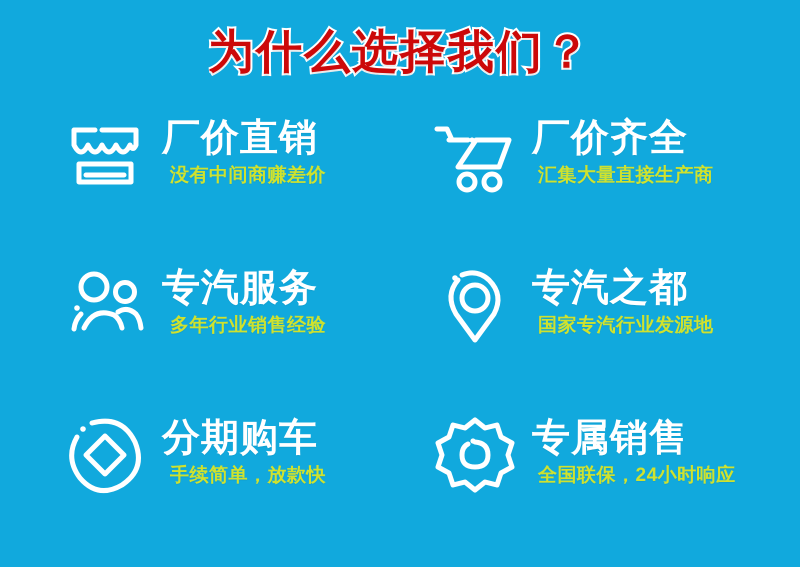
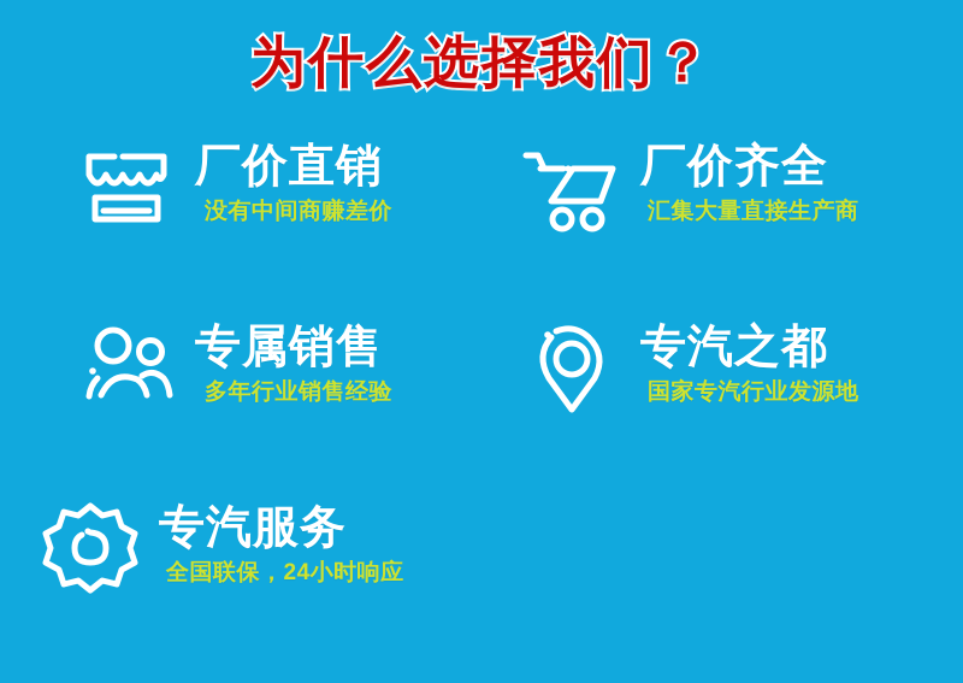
  为什么选择我们？
  厂价直销
  没有中间商赚差价
  厂价齐全
  汇集大量直接生产商
- 专汽服务
+ 专属销售
  多年行业销售经验
  专汽之都
  国家专汽行业发源地
- 分期购车
- 手续简单，放款快
- 专属销售
+ 专汽服务
  全国联保，24小时响应
